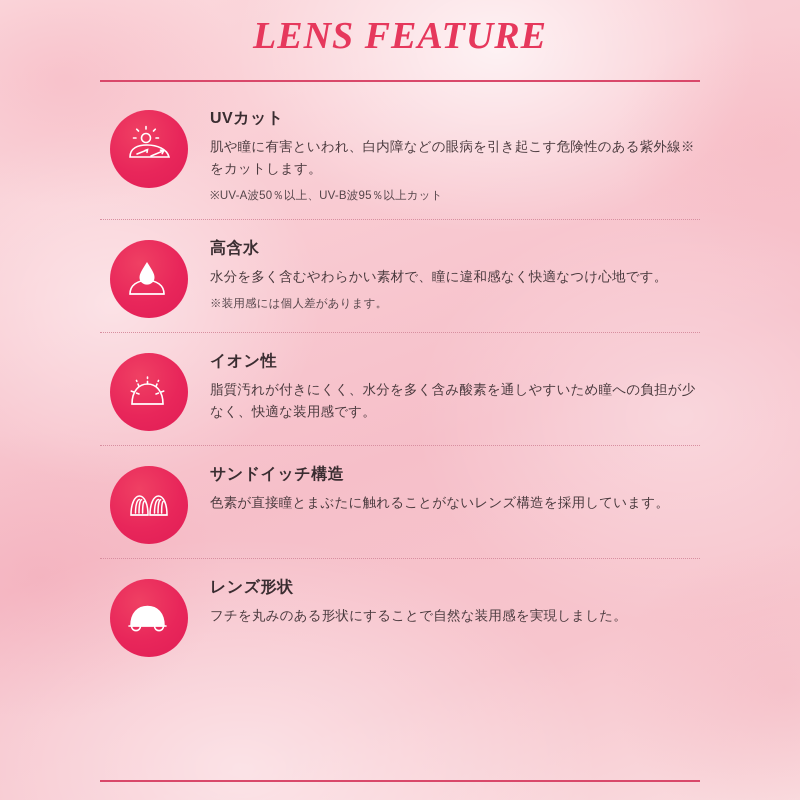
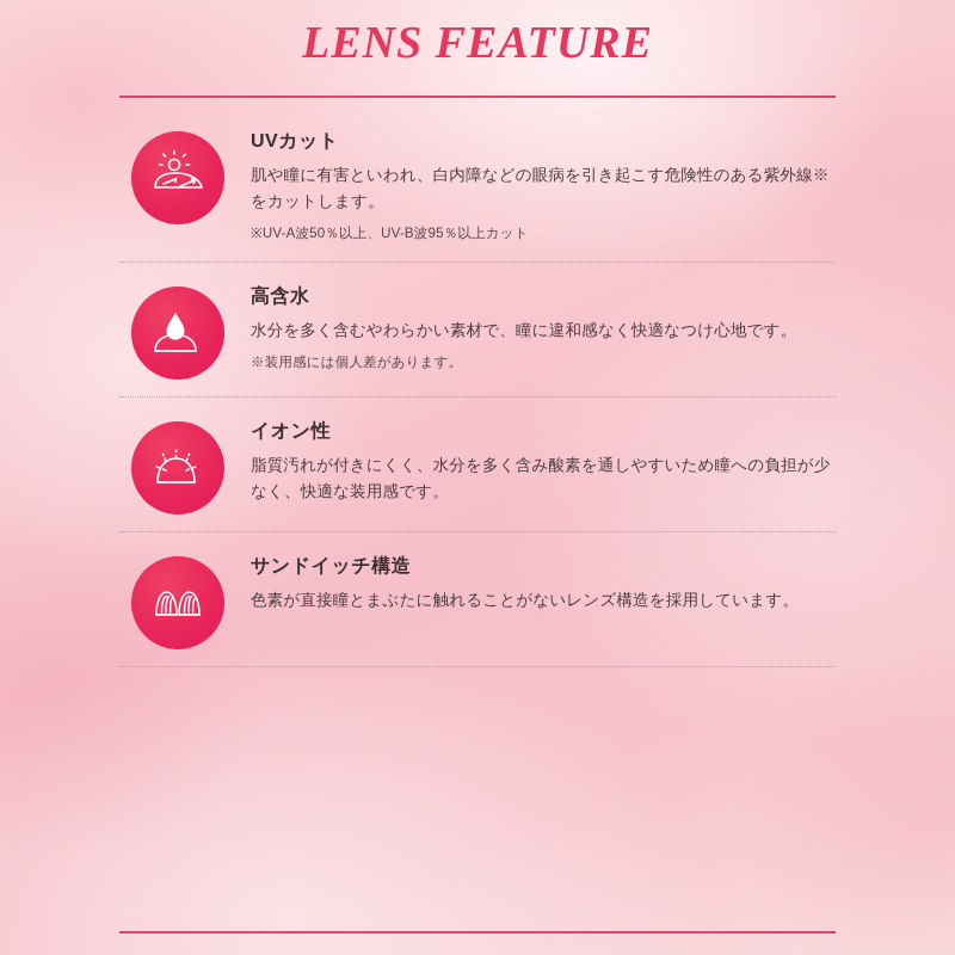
  LENS FEATURE
  UVカット
  肌や瞳に有害といわれ、白内障などの眼病を引き起こす危険性のある紫外線※をカットします。
  ※UV-A波50％以上、UV-B波95％以上カット
  高含水
  水分を多く含むやわらかい素材で、瞳に違和感なく快適なつけ心地です。
  ※装用感には個人差があります。
  イオン性
  脂質汚れが付きにくく、水分を多く含み酸素を通しやすいため瞳への負担が少なく、快適な装用感です。
  サンドイッチ構造
  色素が直接瞳とまぶたに触れることがないレンズ構造を採用しています。
- レンズ形状
- フチを丸みのある形状にすることで自然な装用感を実現しました。
